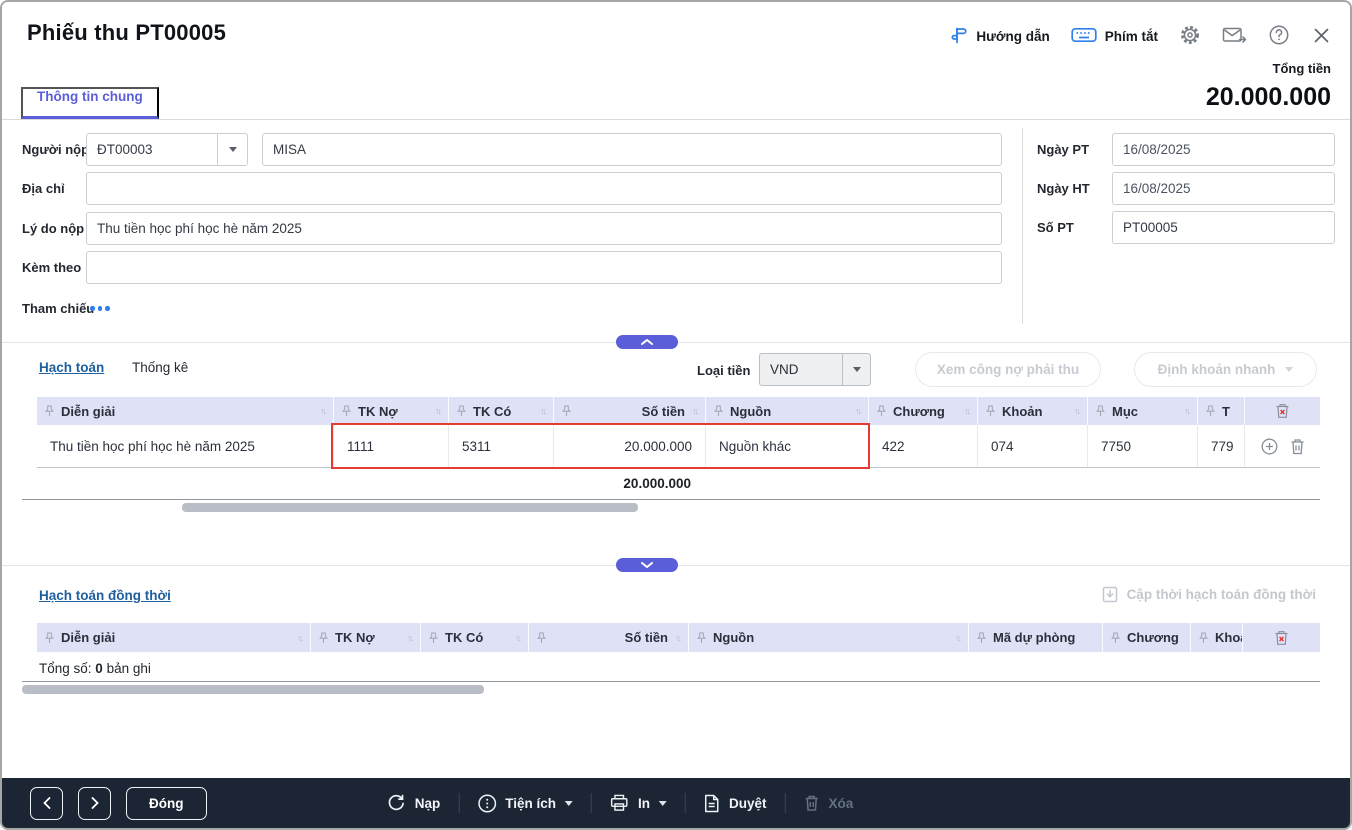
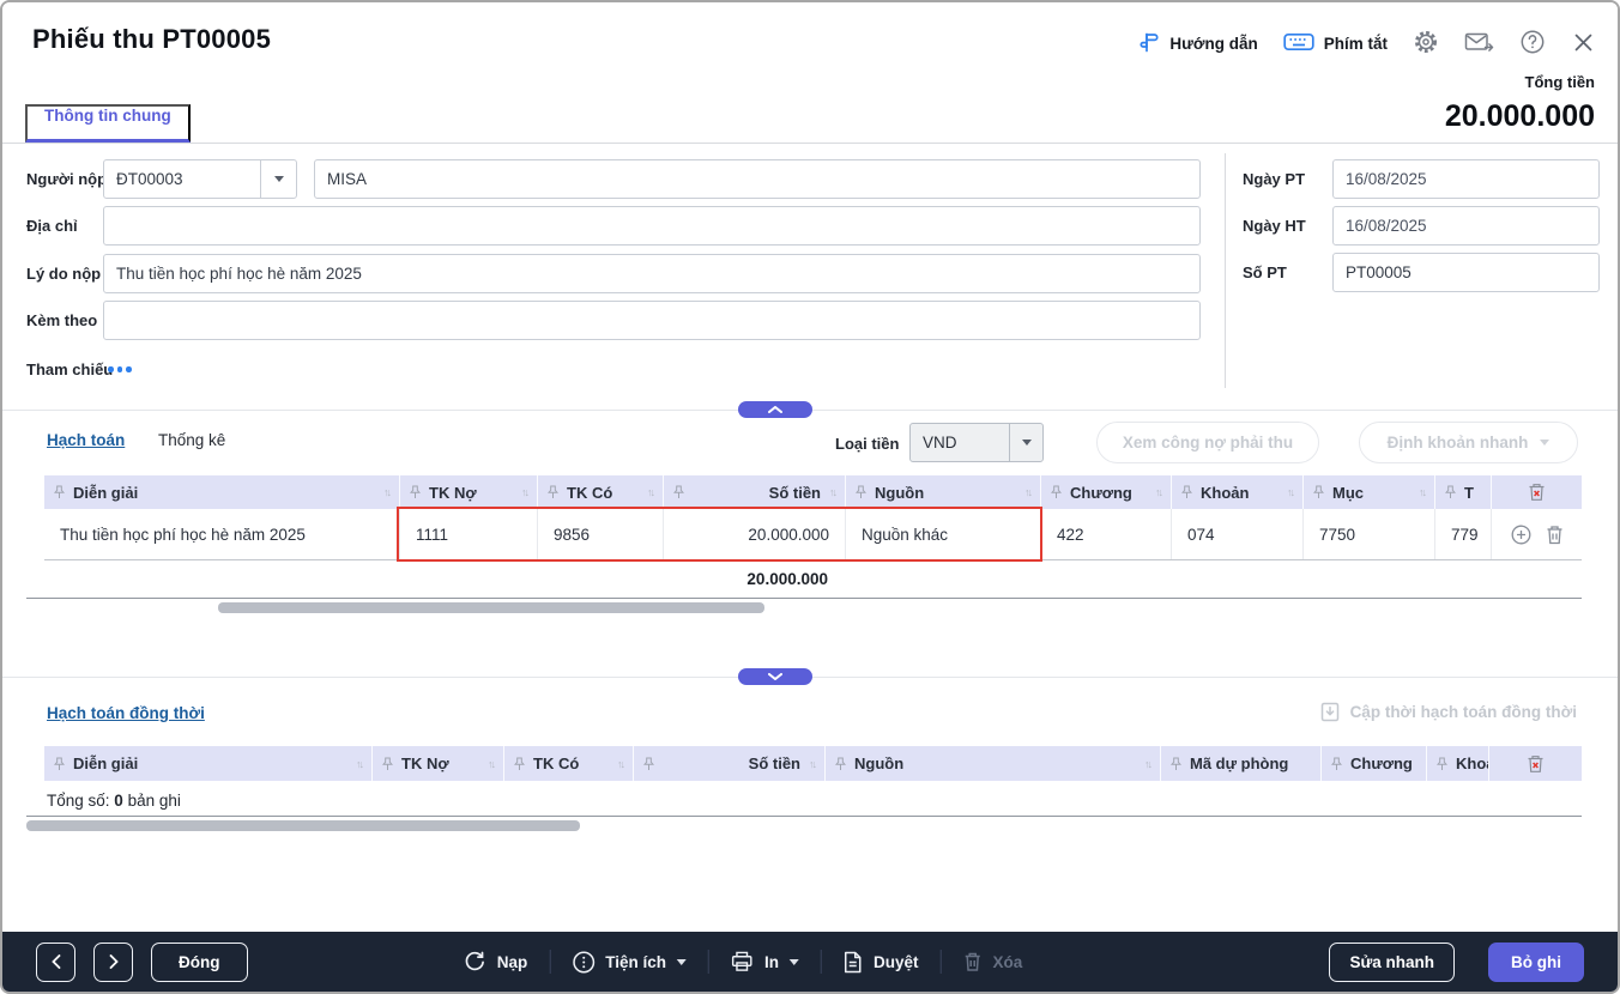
  Phiếu thu PT00005
  Hướng dẫn
  Phím tắt
  Tổng tiền
  20.000.000
  Thông tin chung
  Người nộ
  ĐT00003
  MISA
  Địa chỉ
  Lý do nộp
  Thu tiền học phí học hè năm 2025
  Kèm theo
  Tham chiế
  Ngày PT
  16/08/2025
  Ngày HT
  16/08/2025
  Số PT
  PT00005
  Hạch toán
  Thống kê
  Loại tiền
  VND
  Xem công nợ phải thu
  Định khoản nhanh
  Diễn giải
  ↑↓
  TK Nợ
  ↑↓
  TK Có
  ↑↓
  Số tiền
  ↑↓
  Nguồn
  ↑↓
  Chương
  ↑↓
  Khoản
  ↑↓
  Mục
  ↑↓
  T
  Thu tiền học phí học hè năm 2025
  1111
- 5311
+ 9856
  20.000.000
  Nguồn khác
  422
  074
  7750
  779
  20.000.000
  Hạch toán đồng thời
  Cập thời hạch toán đồng thời
  Diễn giải
  ↑↓
  TK Nợ
  ↑↓
  TK Có
  ↑↓
  Số tiền
  ↑↓
  Nguồn
  ↑↓
  Mã dự phòng
  Chương
  Tổng số: 0 bản ghi
  Đóng
  Nạp
  Tiện ích
  In
  Duyệt
  Xóa
+ Sửa nhanh
+ Bỏ ghi
